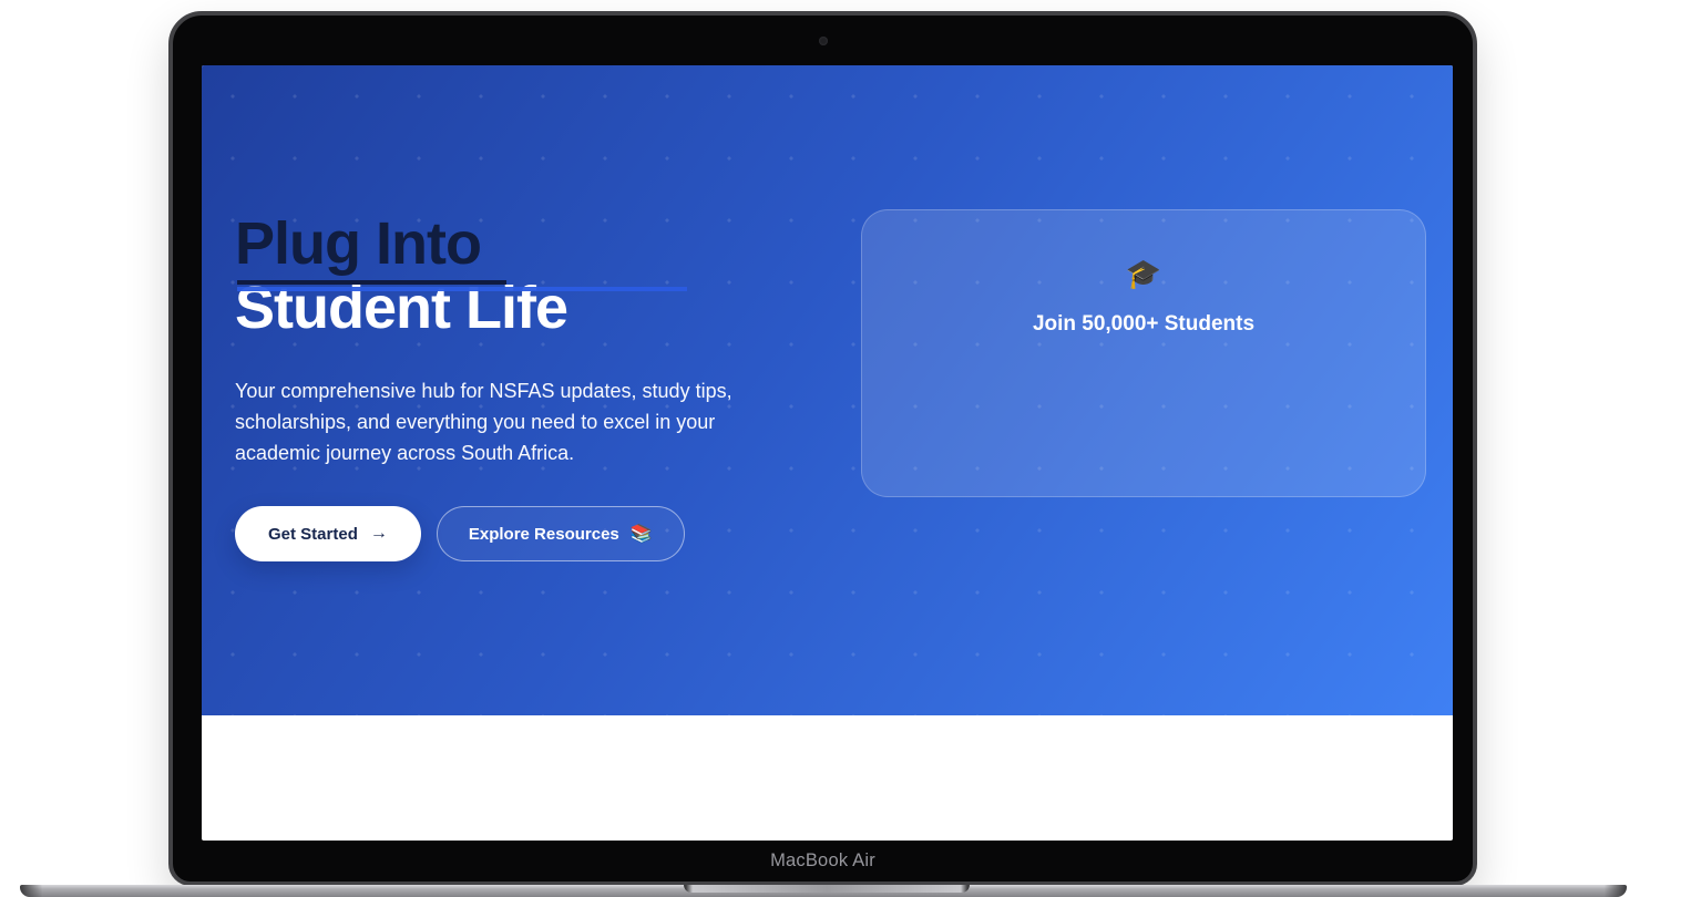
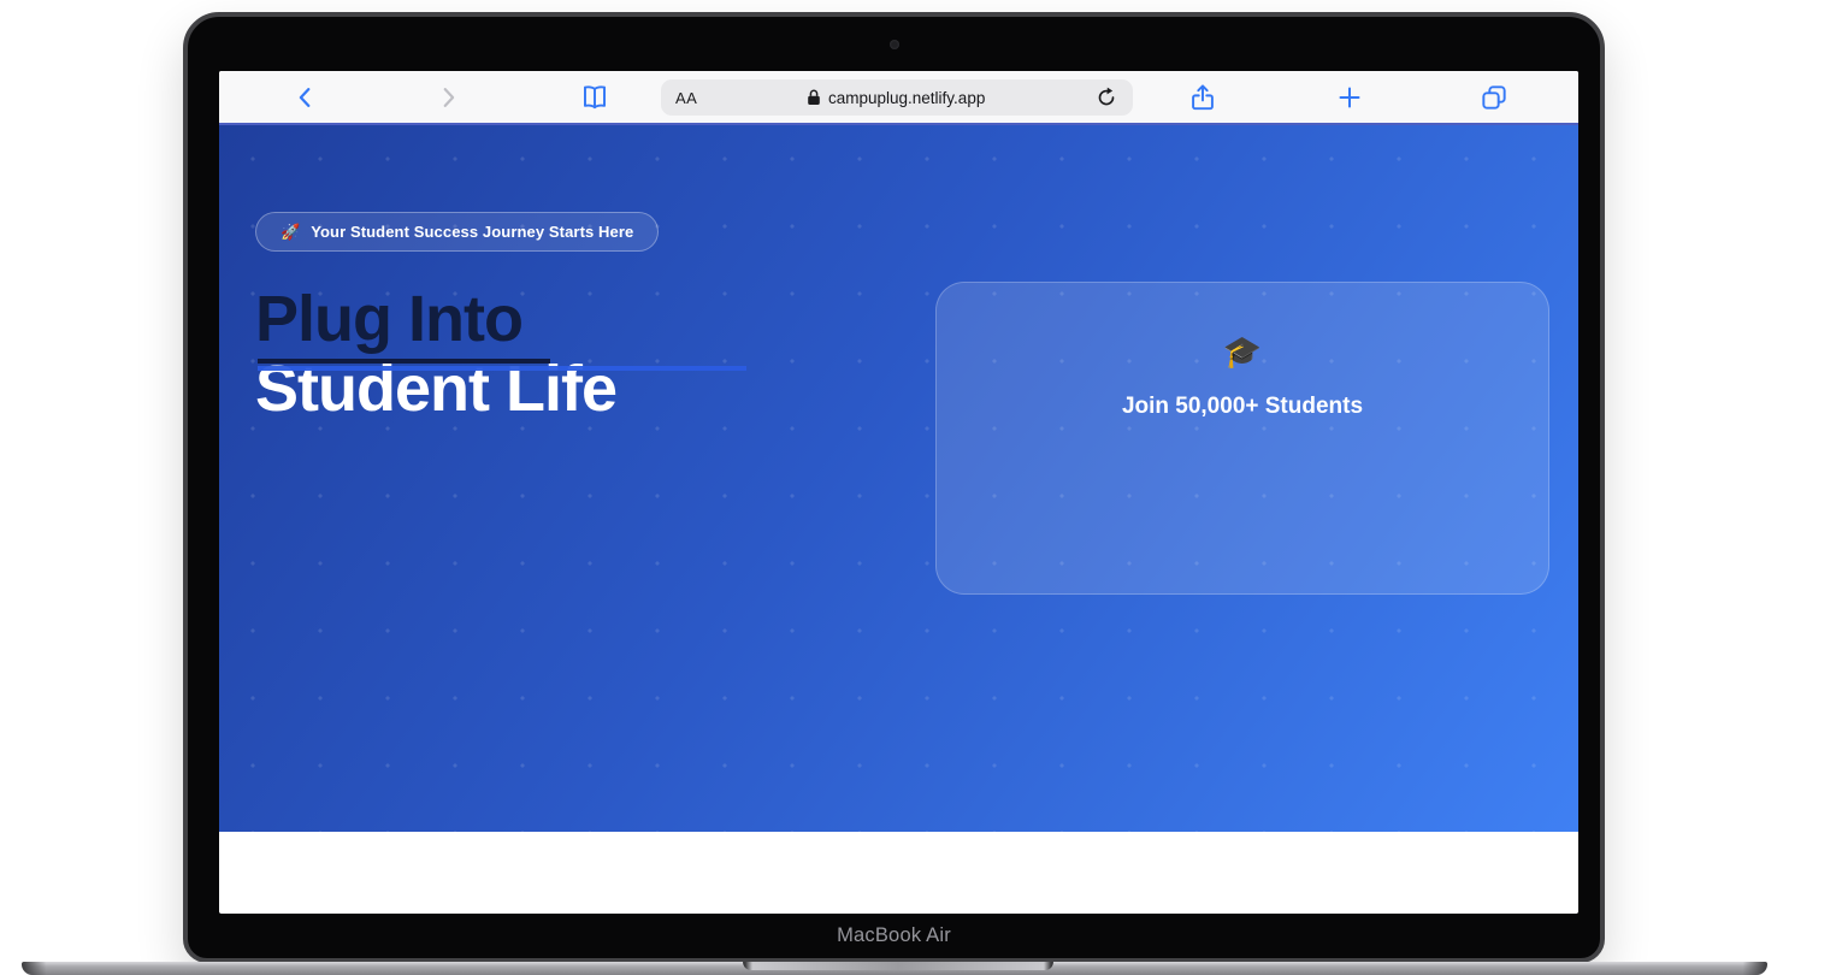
+ AA
+ campuplug.netlify.app
+ 🚀
+ Your Student Success Journey Starts Here
  Plug Into
  Student Life
- Your comprehensive hub for NSFAS updates, study tips, scholarships, and everything you need to excel in your academic journey across South Africa.
- Get Started
- →
- Explore Resources
- 📚
  🎓
  Join 50,000+ Students
  MacBook Air
